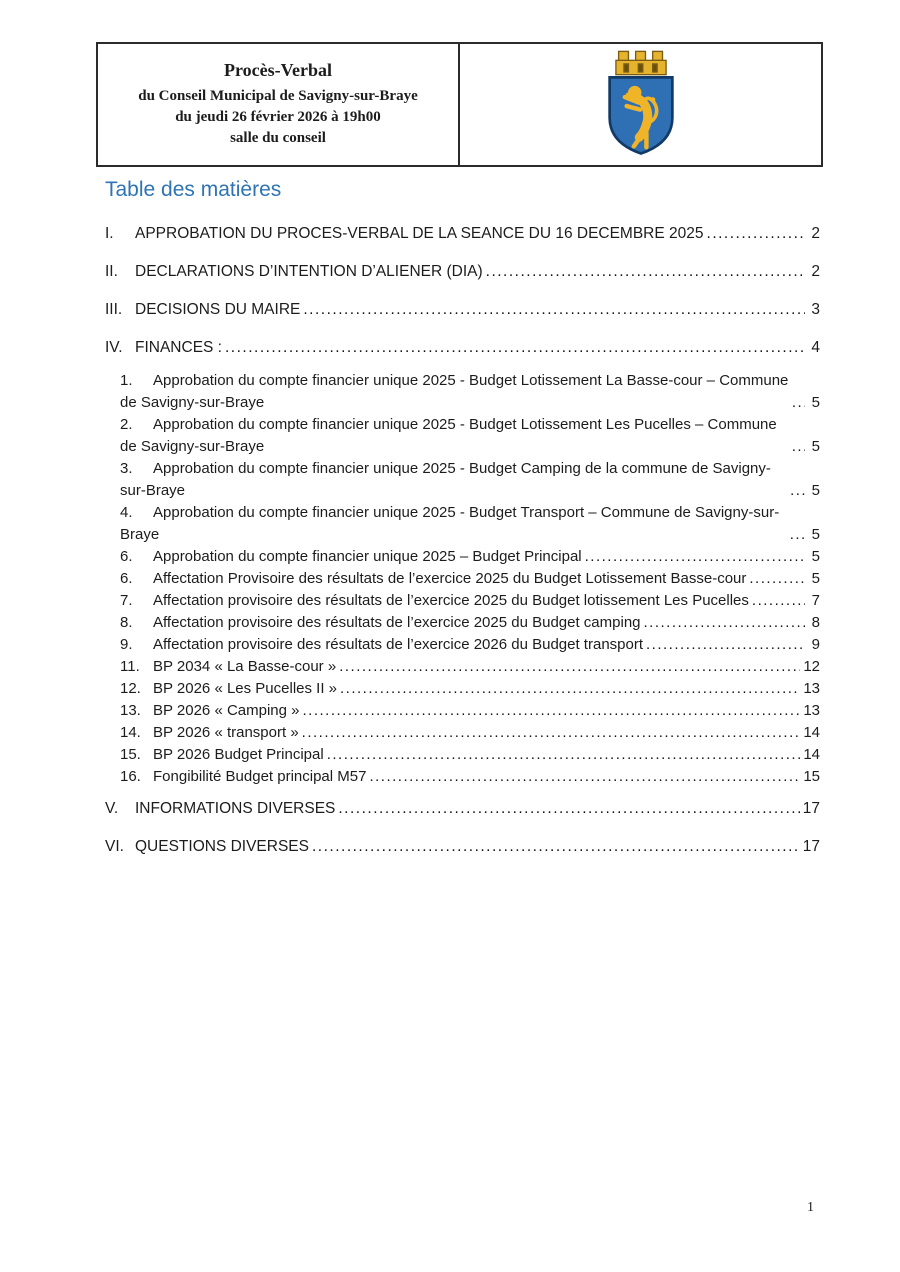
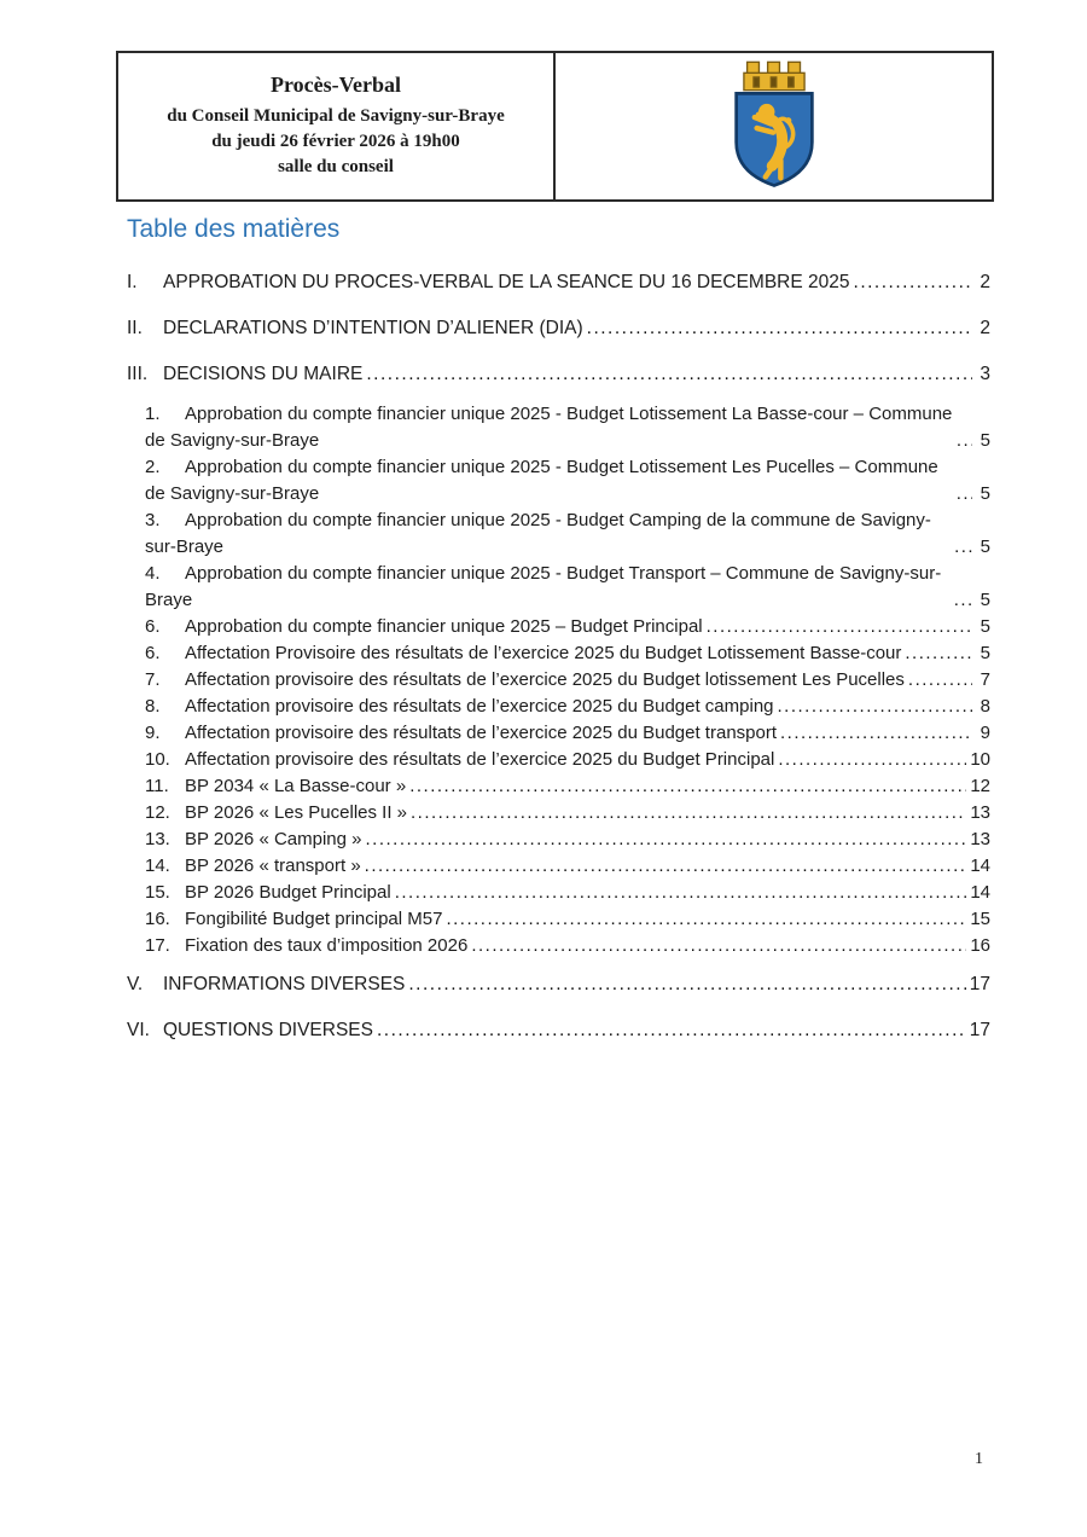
  Procès-Verbal
  du Conseil Municipal de Savigny-sur-Braye
  du jeudi 26 février 2026 à 19h00
  salle du conseil
  Table des matières
  I. APPROBATION DU PROCES-VERBAL DE LA SEANCE DU 16 DECEMBRE 2025
  2
  II. DECLARATIONS D’INTENTION D’ALIENER (DIA)
  2
  III. DECISIONS DU MAIRE
  3
- IV. FINANCES :
- 4
  1. Approbation du compte financier unique 2025 - Budget Lotissement La Basse-cour – Commune de Savigny-sur-Braye
  5
  2. Approbation du compte financier unique 2025 - Budget Lotissement Les Pucelles – Commune de Savigny-sur-Braye
  5
  3. Approbation du compte financier unique 2025 - Budget Camping de la commune de Savigny-sur-Braye
  5
  4. Approbation du compte financier unique 2025 - Budget Transport – Commune de Savigny-sur-Braye
  5
  6. Approbation du compte financier unique 2025 – Budget Principal
  5
  6. Affectation Provisoire des résultats de l’exercice 2025 du Budget Lotissement Basse-cour
  5
  7. Affectation provisoire des résultats de l’exercice 2025 du Budget lotissement Les Pucelles
  7
  8. Affectation provisoire des résultats de l’exercice 2025 du Budget camping
  8
- 9. Affectation provisoire des résultats de l’exercice 2026 du Budget transport
+ 9. Affectation provisoire des résultats de l’exercice 2025 du Budget transport
  9
+ 10. Affectation provisoire des résultats de l’exercice 2025 du Budget Principal
+ 10
  11. BP 2034 « La Basse-cour »
  12
  12. BP 2026 « Les Pucelles II »
  13
  13. BP 2026 « Camping »
  13
  14. BP 2026 « transport »
  14
  15. BP 2026 Budget Principal
  14
  16. Fongibilité Budget principal M57
  15
+ 17. Fixation des taux d’imposition 2026
+ 16
  V. INFORMATIONS DIVERSES
  17
  VI. QUESTIONS DIVERSES
  17
  1
